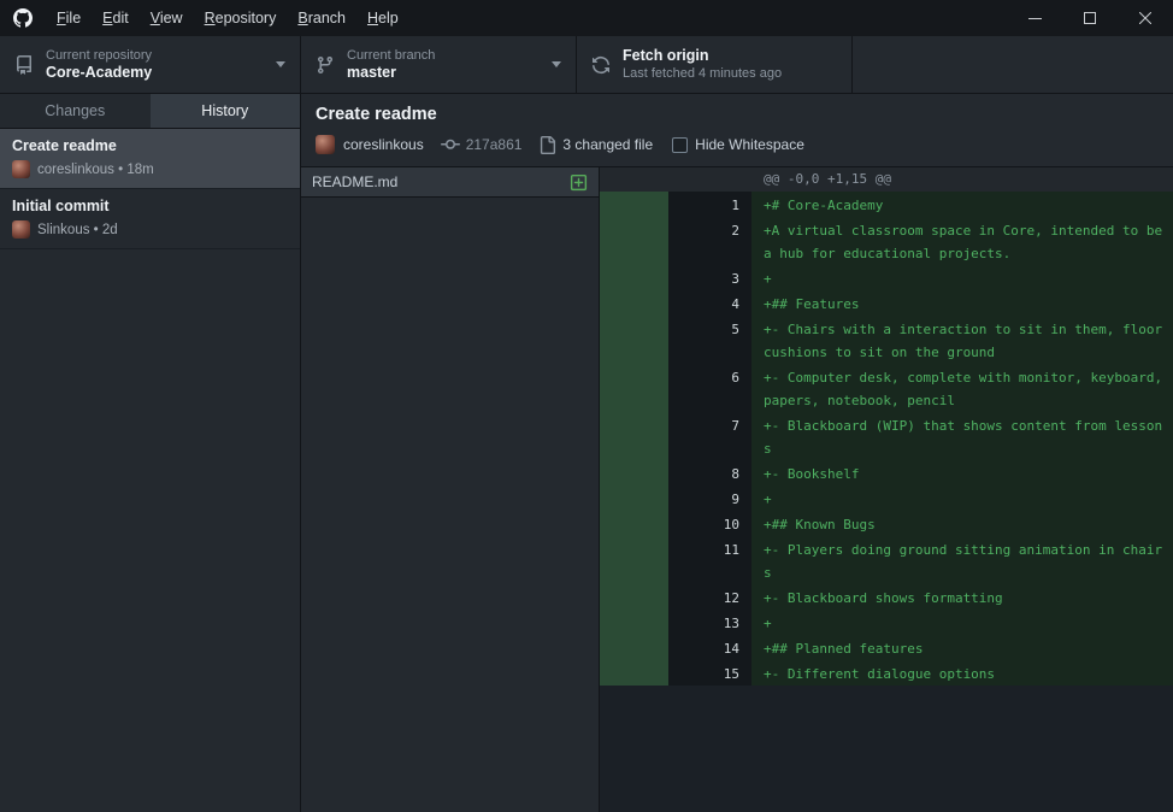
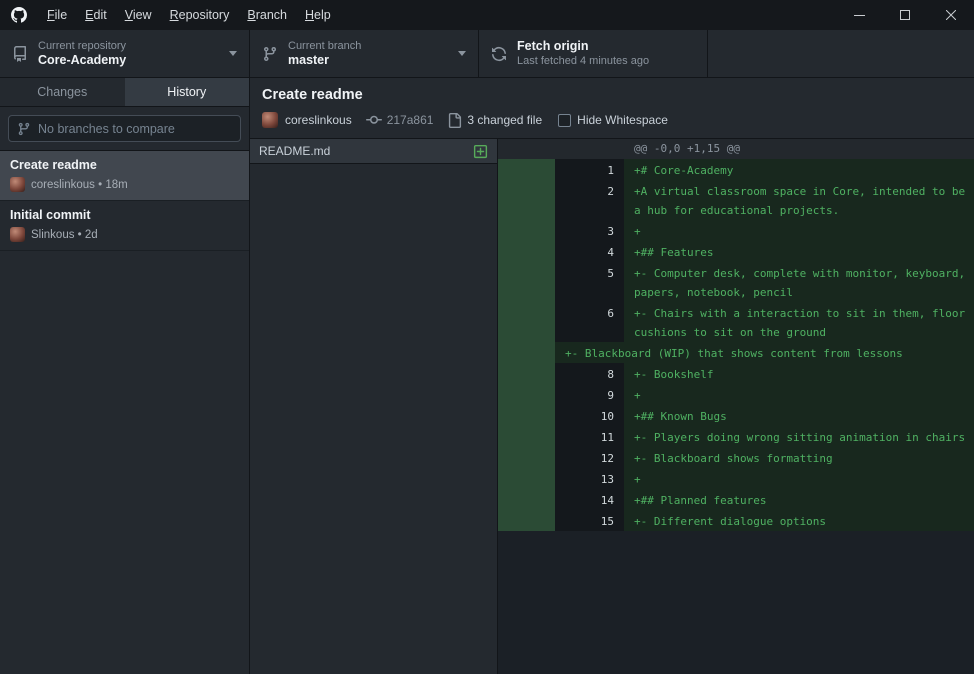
  File
  Edit
  View
  Repository
  Branch
  Help
  Current repository
  Core-Academy
  Current branch
  master
  Fetch origin
  Last fetched 4 minutes ago
  Changes
  History
+ No branches to compare
  Create readme
  coreslinkous • 18m
  Initial commit
  Slinkous • 2d
  Create readme
  coreslinkous
  217a861
  3 changed file
  Hide Whitespace
  README.md
  @@ -0,0 +1,15 @@
  1
  +# Core-Academy
  2
  +A virtual classroom space in Core, intended to be a hub for educational projects.
  3
  +
  4
  +## Features
  5
- +- Chairs with a interaction to sit in them, floor cushions to sit on the ground
+ +- Computer desk, complete with monitor, keyboard, papers, notebook, pencil
  6
- +- Computer desk, complete with monitor, keyboard, papers, notebook, pencil
+ +- Chairs with a interaction to sit in them, floor cushions to sit on the ground
- 7
  +- Blackboard (WIP) that shows content from lessons
  8
  +- Bookshelf
  9
  +
  10
  +## Known Bugs
  11
- +- Players doing ground sitting animation in chairs
+ +- Players doing wrong sitting animation in chairs
  12
  +- Blackboard shows formatting
  13
  +
  14
  +## Planned features
  15
  +- Different dialogue options
